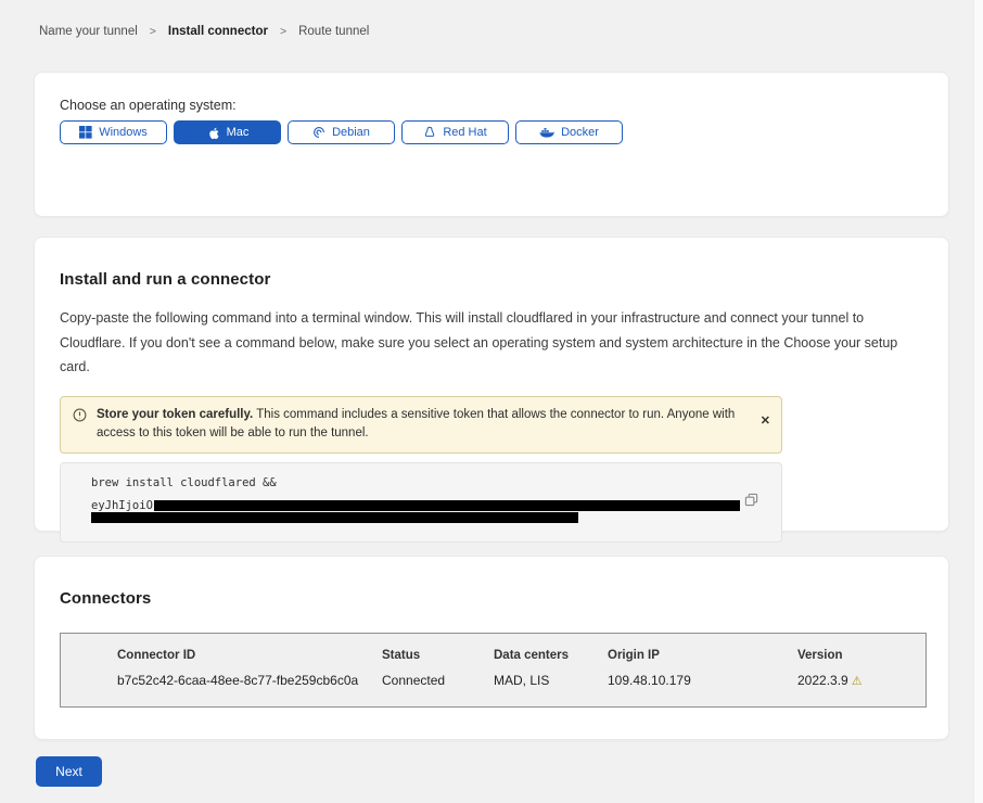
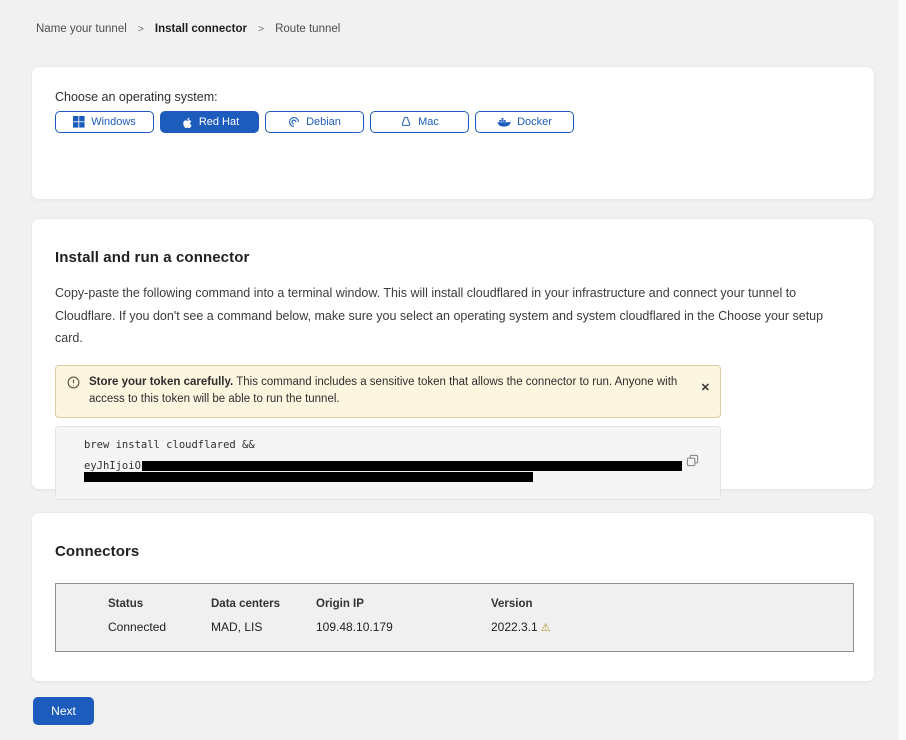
  Name your tunnel
  >
  Install connector
  >
  Route tunnel
  Choose an operating system:
  Windows
- Mac
+ Red Hat
  Debian
- Red Hat
+ Mac
  Docker
  Install and run a connector
- Copy-paste the following command into a terminal window. This will install cloudflared in your infrastructure and connect your tunnel to Cloudflare. If you don't see a command below, make sure you select an operating system and system architecture in the Choose your setup card.
+ Copy-paste the following command into a terminal window. This will install cloudflared in your infrastructure and connect your tunnel to Cloudflare. If you don't see a command below, make sure you select an operating system and system cloudflared in the Choose your setup card.
  Store your token carefully. This command includes a sensitive token that allows the connector to run. Anyone with access to this token will be able to run the tunnel.
  ✕
  brew install cloudflared &&
  eyJhIjoiO
  Connectors
- Connector ID
- b7c52c42-6caa-48ee-8c77-fbe259cb6c0a
  Status
  Connected
  Data centers
  MAD, LIS
  Origin IP
  109.48.10.179
  Version
- 2022.3.9 ⚠
+ 2022.3.1 ⚠
  Next
